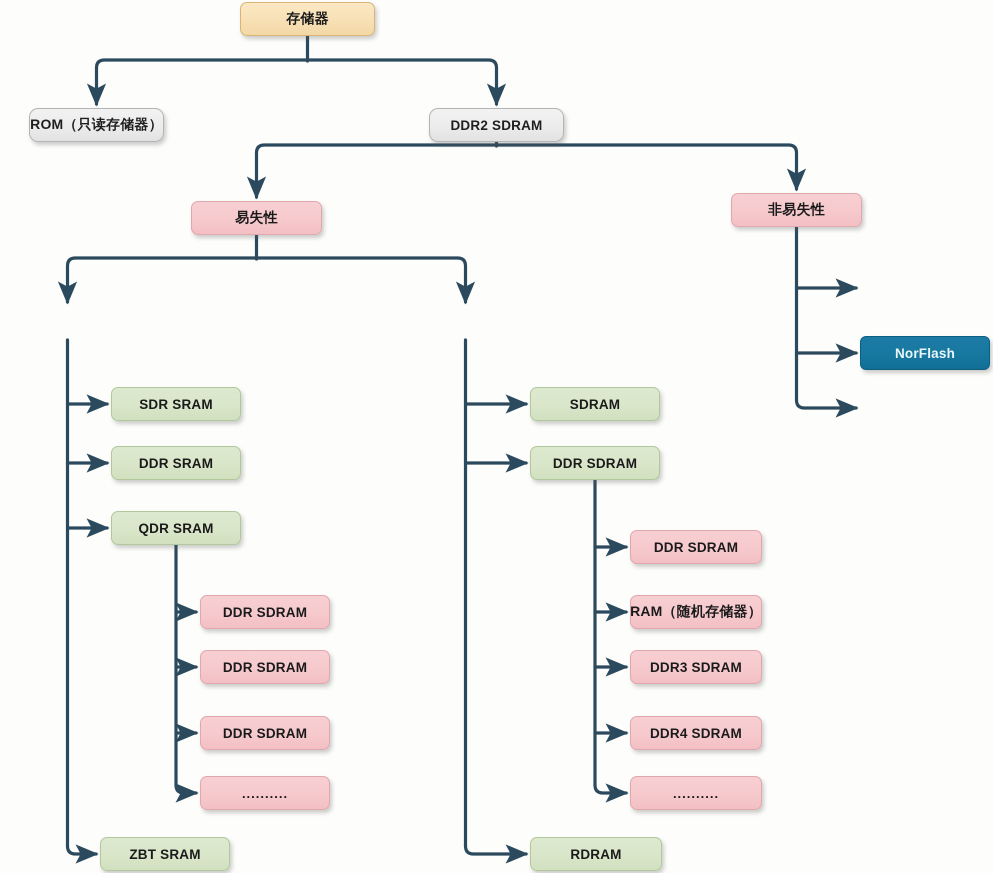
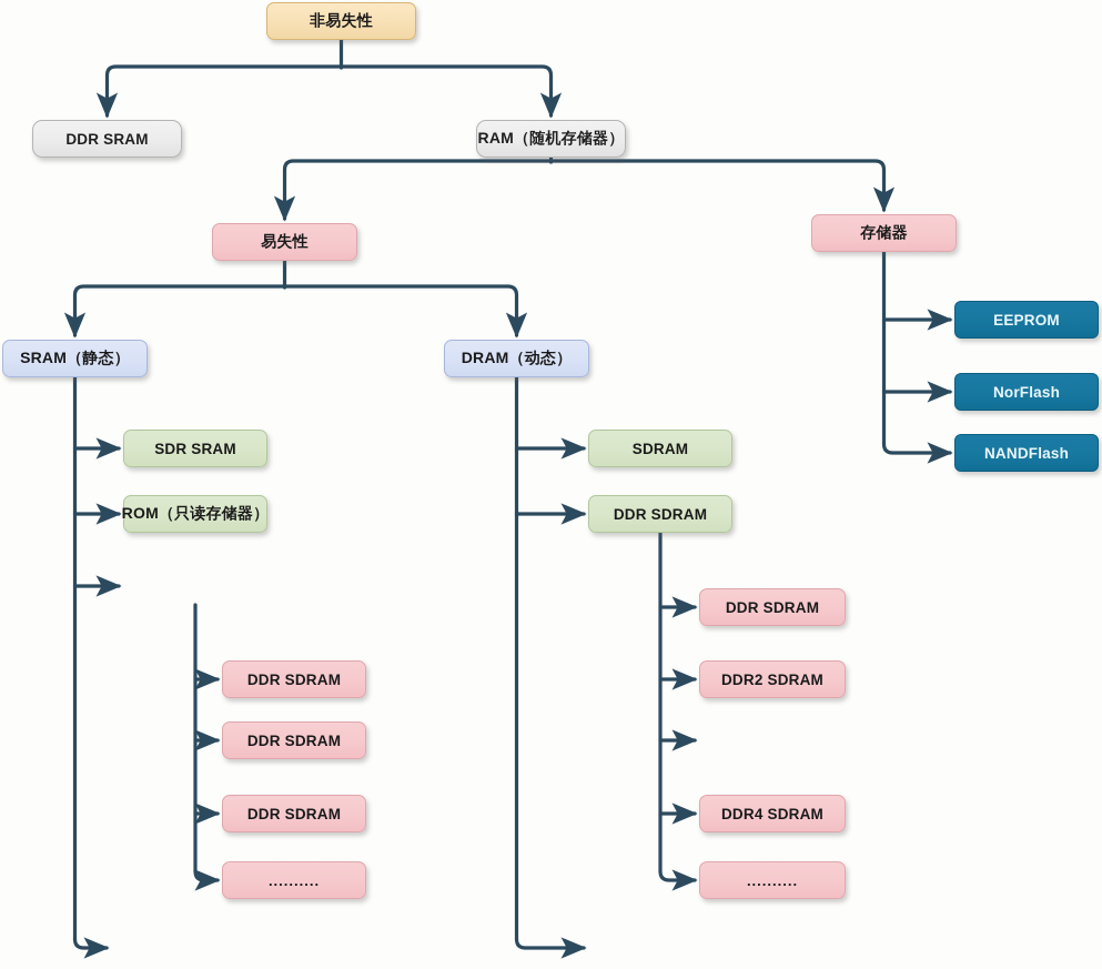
- 存储器
+ 非易失性
- ROM（只读存储器）
+ DDR SRAM
- DDR2 SDRAM
+ RAM（随机存储器）
  易失性
- 非易失性
+ 存储器
+ EEPROM
  NorFlash
+ NANDFlash
+ SRAM（静态）
+ DRAM（动态）
  SDR SRAM
- DDR SRAM
+ ROM（只读存储器）
- QDR SRAM
- ZBT SRAM
  DDR SDRAM
  DDR SDRAM
  DDR SDRAM
  ..........
  SDRAM
  DDR SDRAM
- RDRAM
  DDR SDRAM
- RAM（随机存储器）
+ DDR2 SDRAM
- DDR3 SDRAM
  DDR4 SDRAM
  ..........
